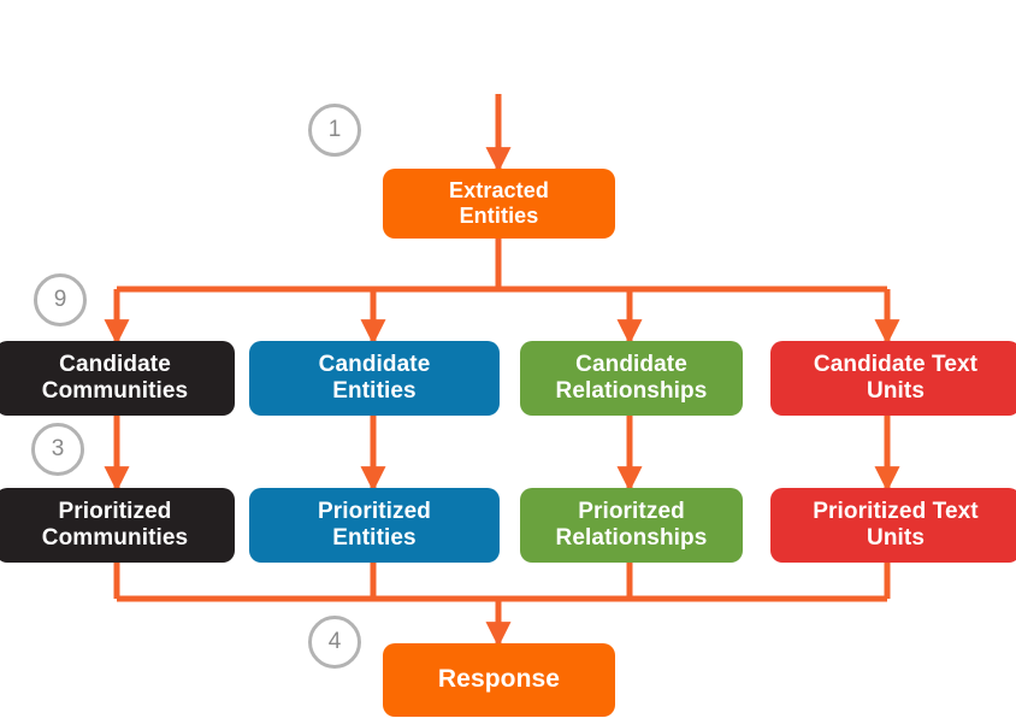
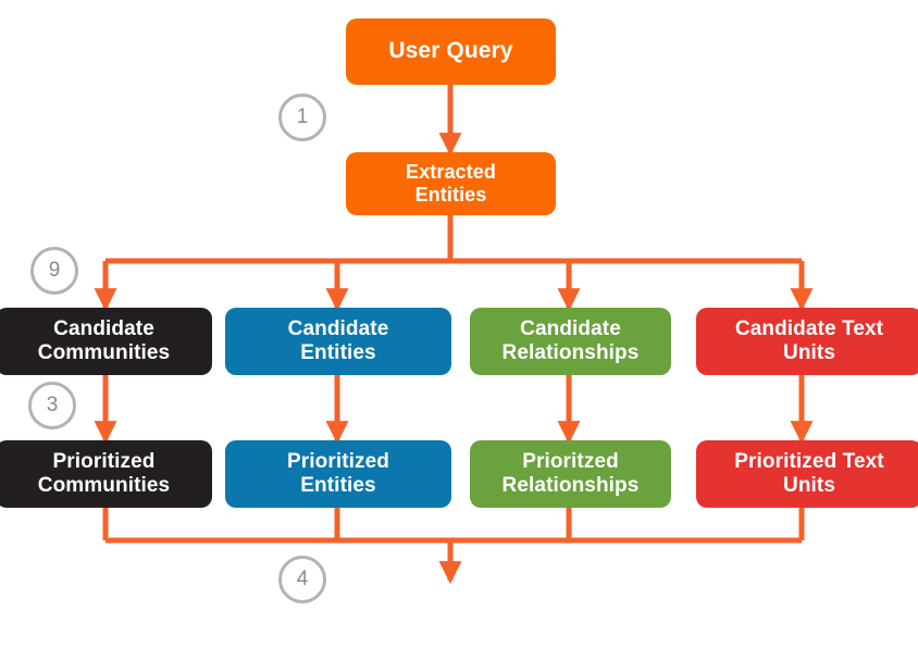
  1
  9
  3
  4
+ User Query
  Extracted
  Entities
  Candidate
  Communities
  Candidate
  Entities
  Candidate
  Relationships
  Candidate Text
  Units
  Prioritized
  Communities
  Prioritized
  Entities
  Prioritzed
  Relationships
  Prioritized Text
  Units
- Response
